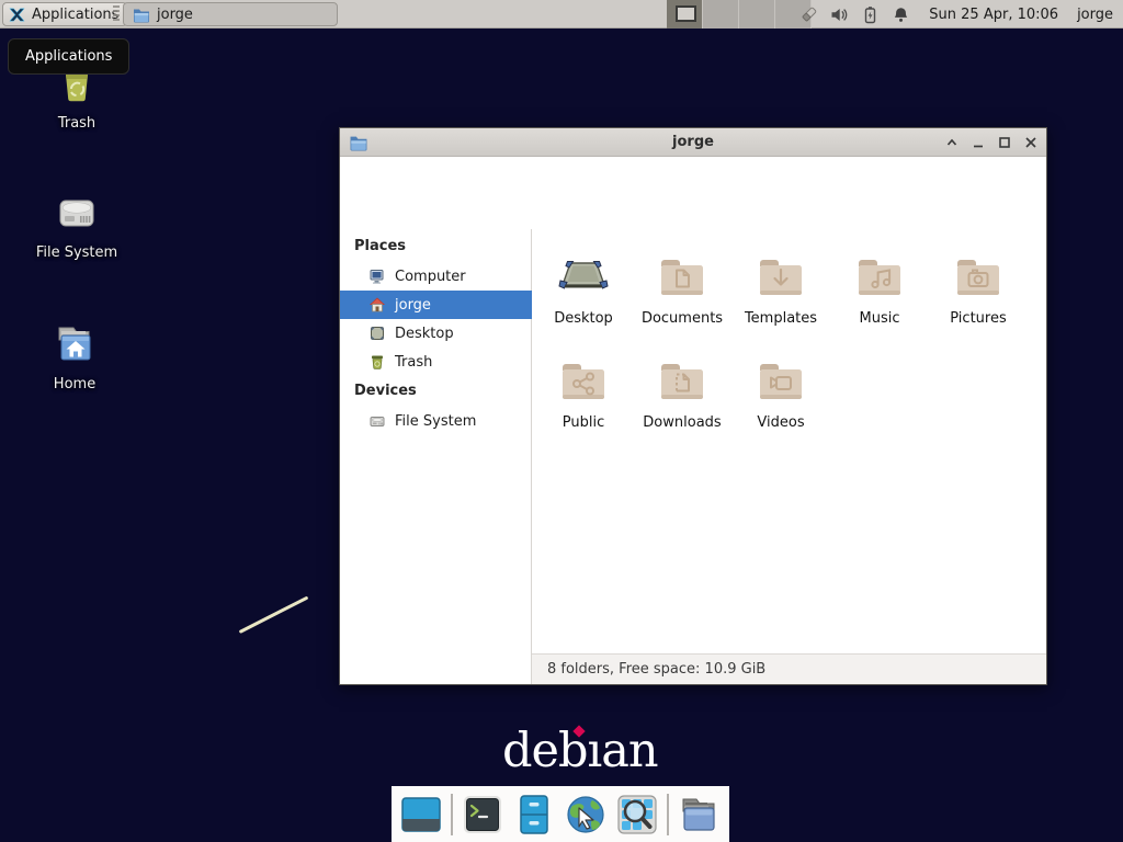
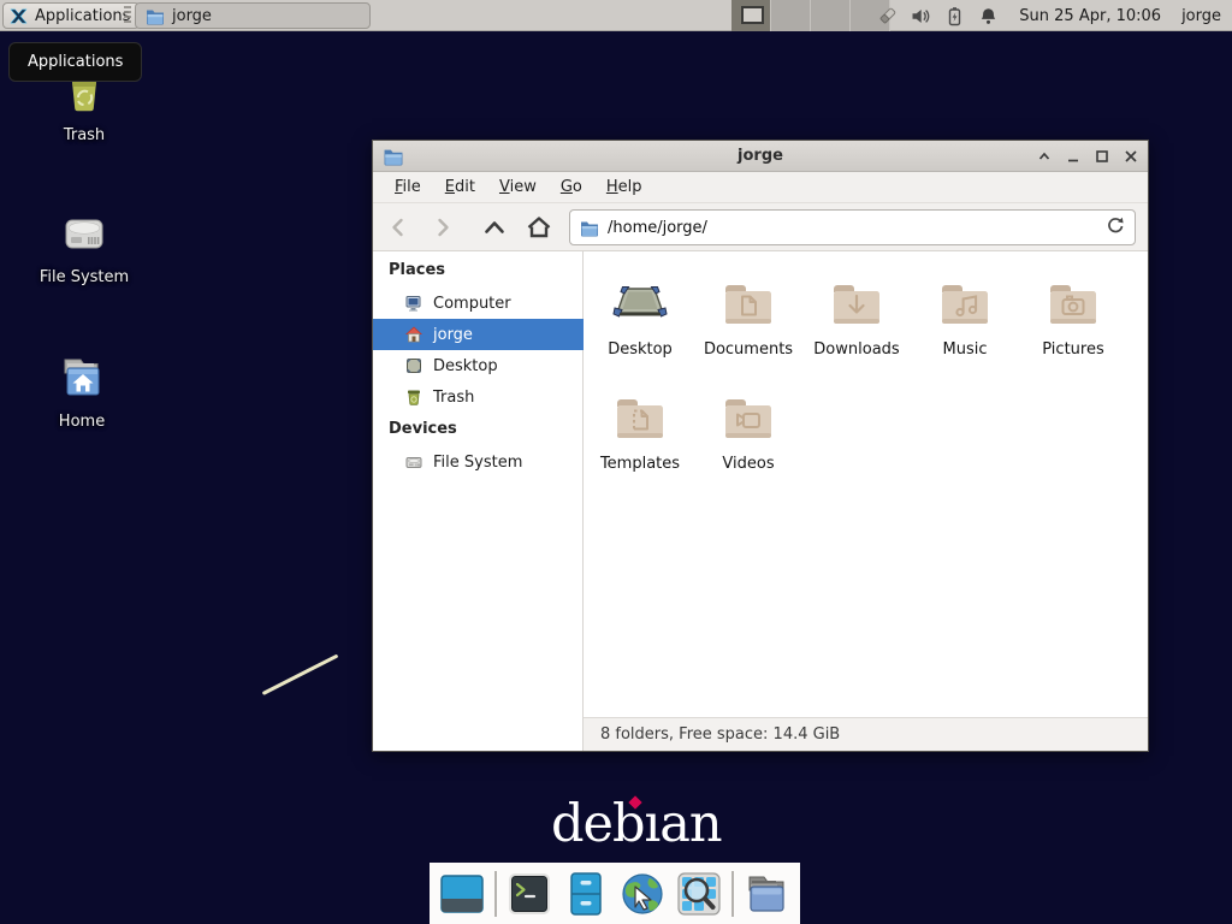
  Applications
  jorge
  Sun 25 Apr, 10:06
  jorge
  Applications
  Trash
  File System
  Home
  debıan
  jorge
+ File
+ Edit
+ View
+ Go
+ Help
+ /home/jorge/
  Places
  Computer
  jorge
  Desktop
  Trash
  Devices
  File System
  Desktop
  Documents
- Templates
+ Downloads
  Music
  Pictures
- Public
- Downloads
+ Templates
  Videos
- 8 folders, Free space: 10.9 GiB
+ 8 folders, Free space: 14.4 GiB
